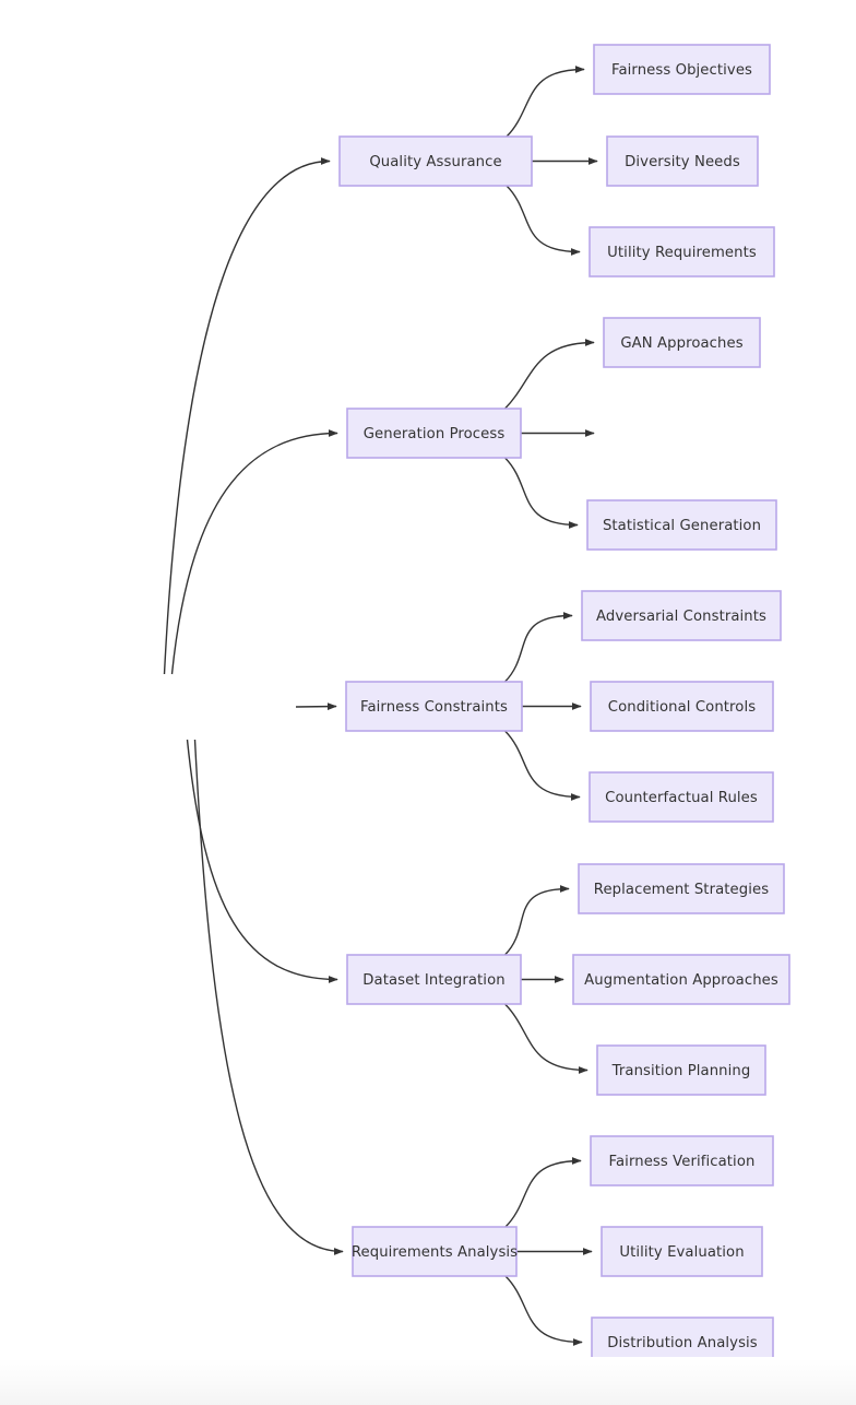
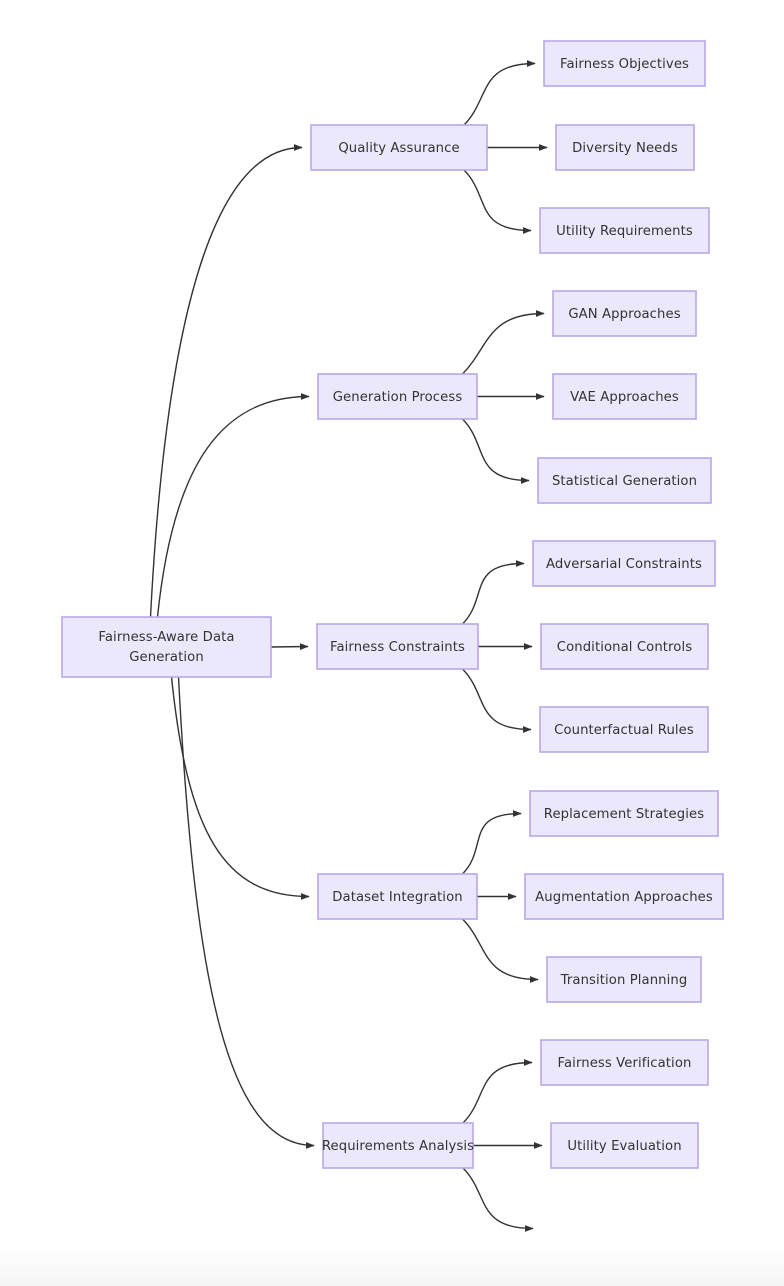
+ Fairness-Aware Data
+ Generation
  Quality Assurance
  Fairness Objectives
  Diversity Needs
  Utility Requirements
  Generation Process
  GAN Approaches
+ VAE Approaches
  Statistical Generation
  Fairness Constraints
  Adversarial Constraints
  Conditional Controls
  Counterfactual Rules
  Dataset Integration
  Replacement Strategies
  Augmentation Approaches
  Transition Planning
  Requirements Analysis
  Fairness Verification
  Utility Evaluation
- Distribution Analysis
